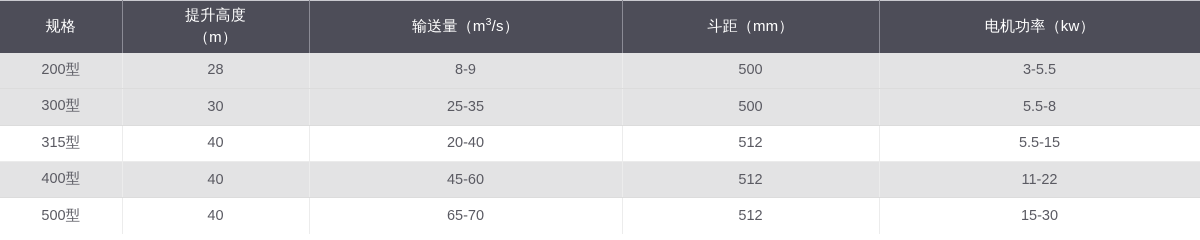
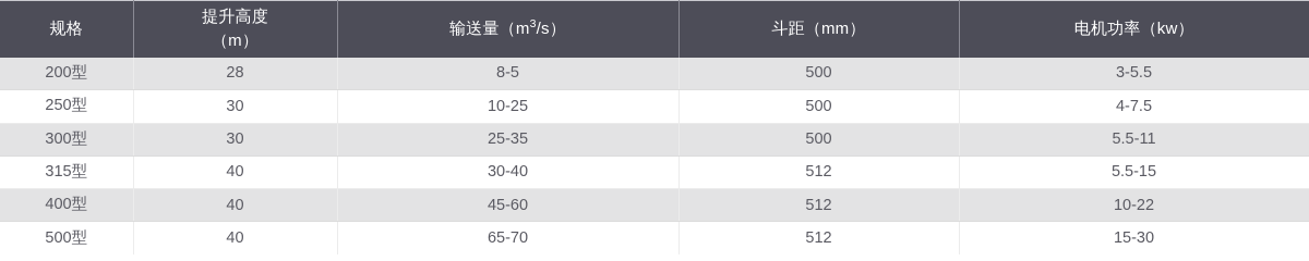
  规格	提升高度 （m）	输送量（m3/s）	斗距（mm）	电机功率（kw）
- 200型	28	8-9	500	3-5.5
+ 200型	28	8-5	500	3-5.5
+ 250型	30	10-25	500	4-7.5
- 300型	30	25-35	500	5.5-8
+ 300型	30	25-35	500	5.5-11
- 315型	40	20-40	512	5.5-15
+ 315型	40	30-40	512	5.5-15
- 400型	40	45-60	512	11-22
+ 400型	40	45-60	512	10-22
  500型	40	65-70	512	15-30
